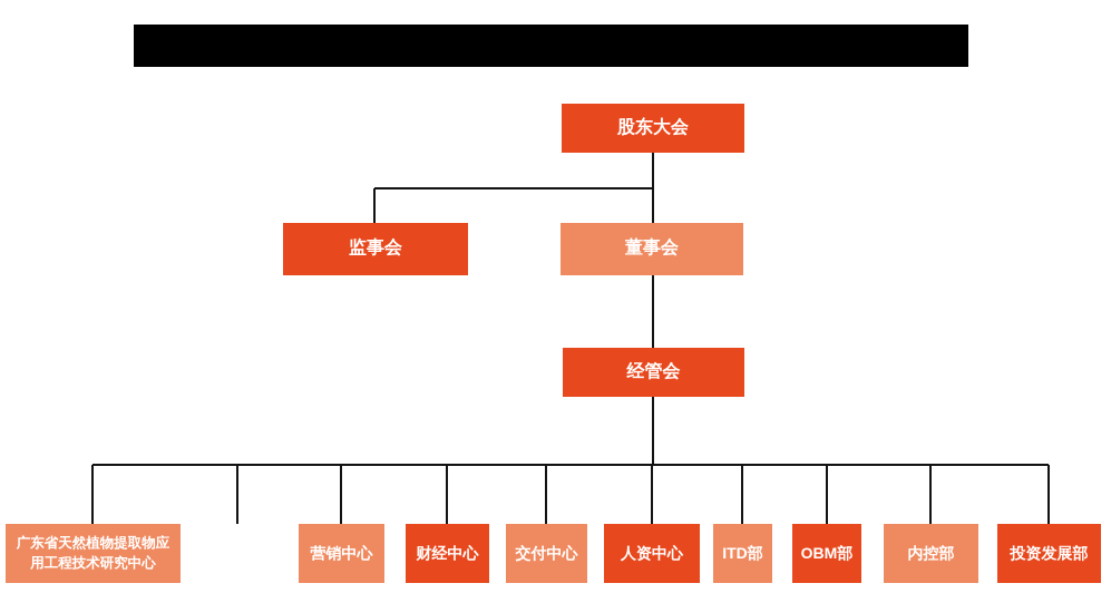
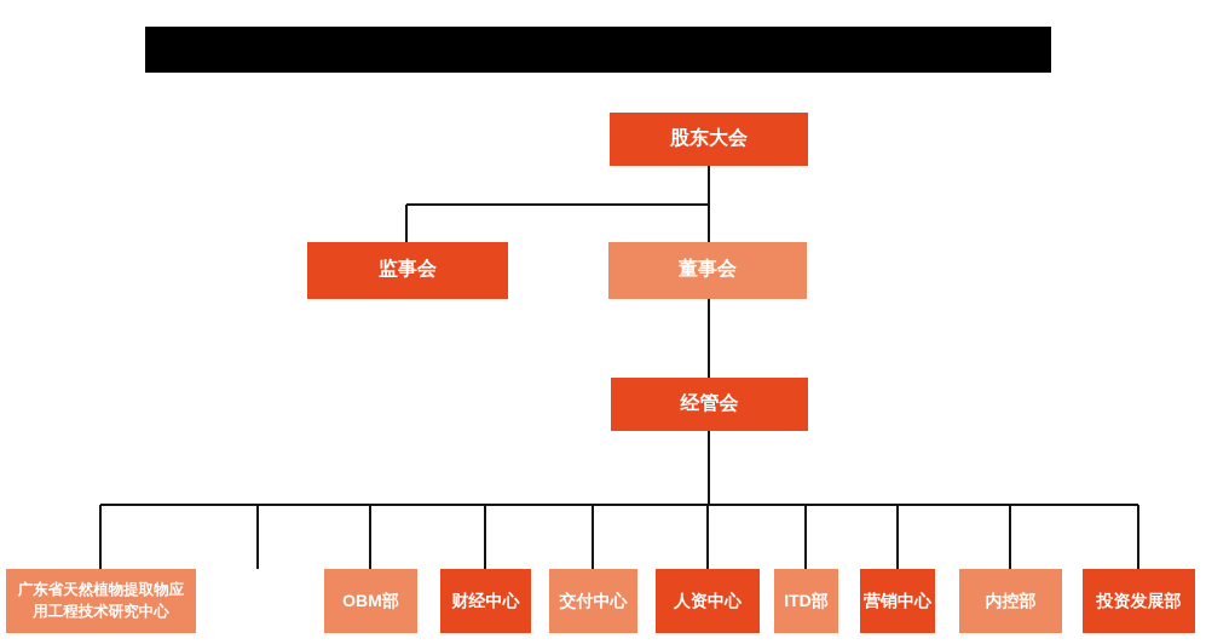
  股东大会
  监事会
  董事会
  经管会
  广东省天然植物提取物应
  用工程技术研究中心
- 营销中心
+ OBM部
  财经中心
  交付中心
  人资中心
  ITD部
- OBM部
+ 营销中心
  内控部
  投资发展部
